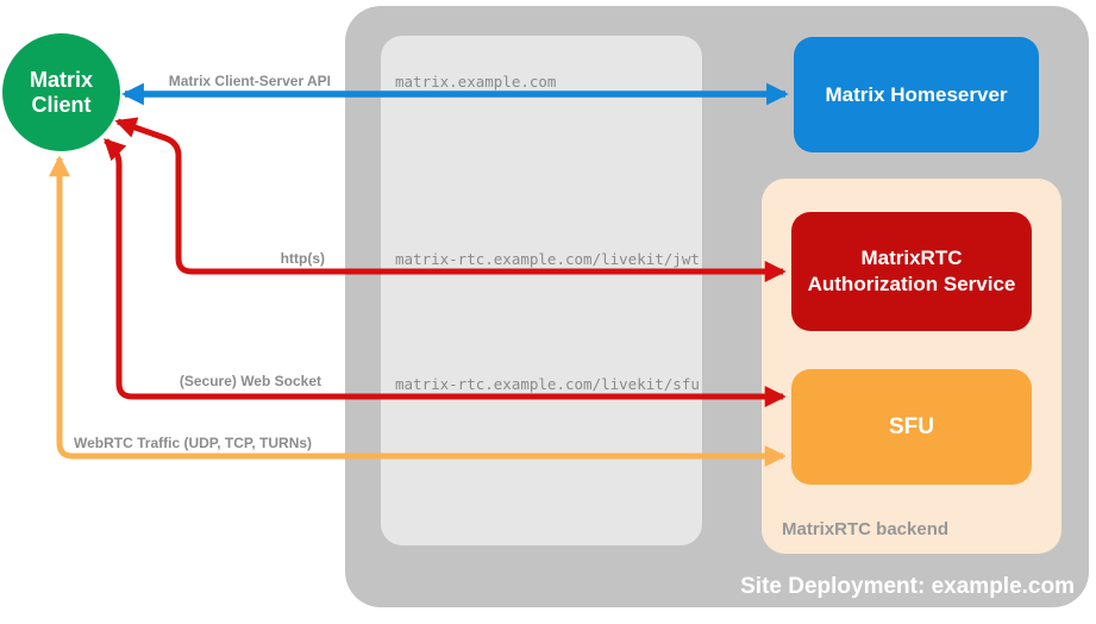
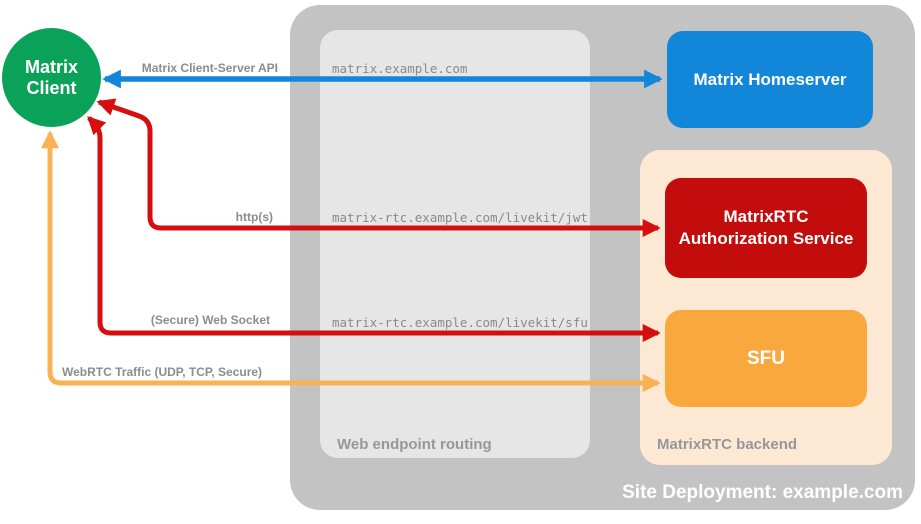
  matrix.example.com
  matrix-rtc.example.com/livekit/jwt
  matrix-rtc.example.com/livekit/sfu
+ Web endpoint routing
  MatrixRTC backend
  Matrix Homeserver
  MatrixRTC Authorization Service
  SFU
  Matrix Client
  Matrix Client-Server API
  http(s)
  (Secure) Web Socket
- WebRTC Traffic (UDP, TCP, TURNs)
+ WebRTC Traffic (UDP, TCP, Secure)
  Site Deployment: example.com
